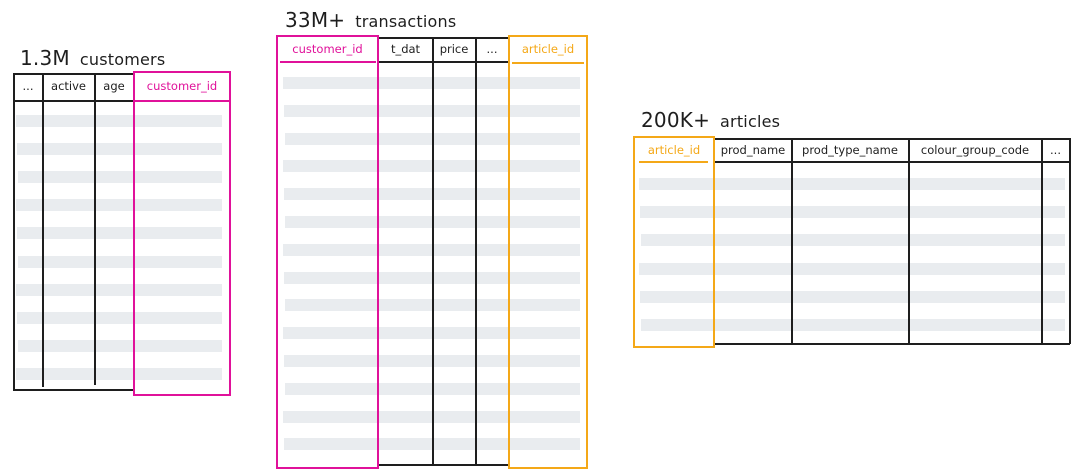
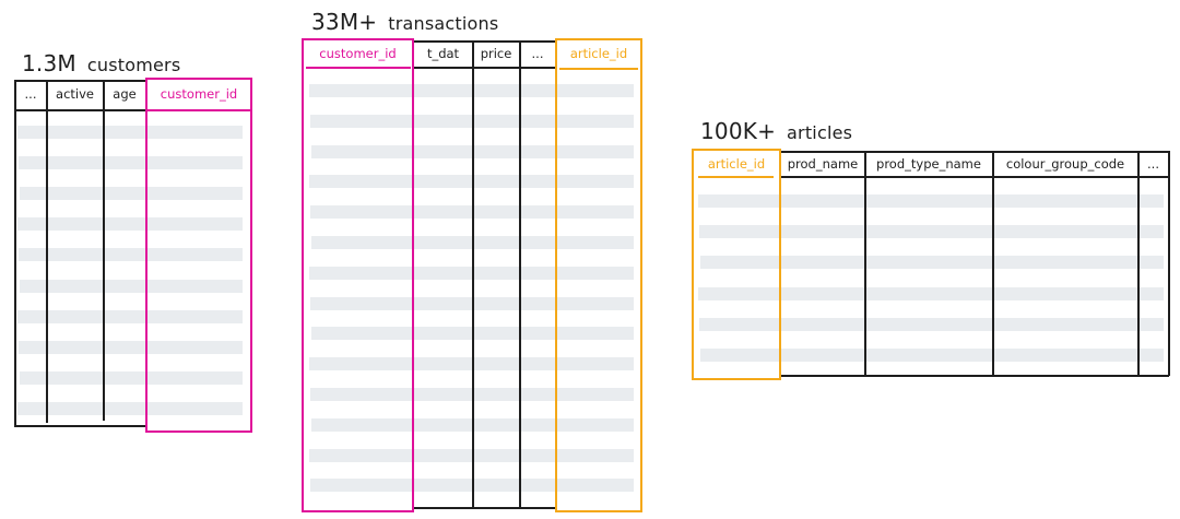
  1.3M customers
  ...
  active
  age
  customer_id
  33M+ transactions
  customer_id
  t_dat
  price
  ...
  article_id
- 200K+ articles
+ 100K+ articles
  article_id
  prod_name
  prod_type_name
  colour_group_code
  ...
